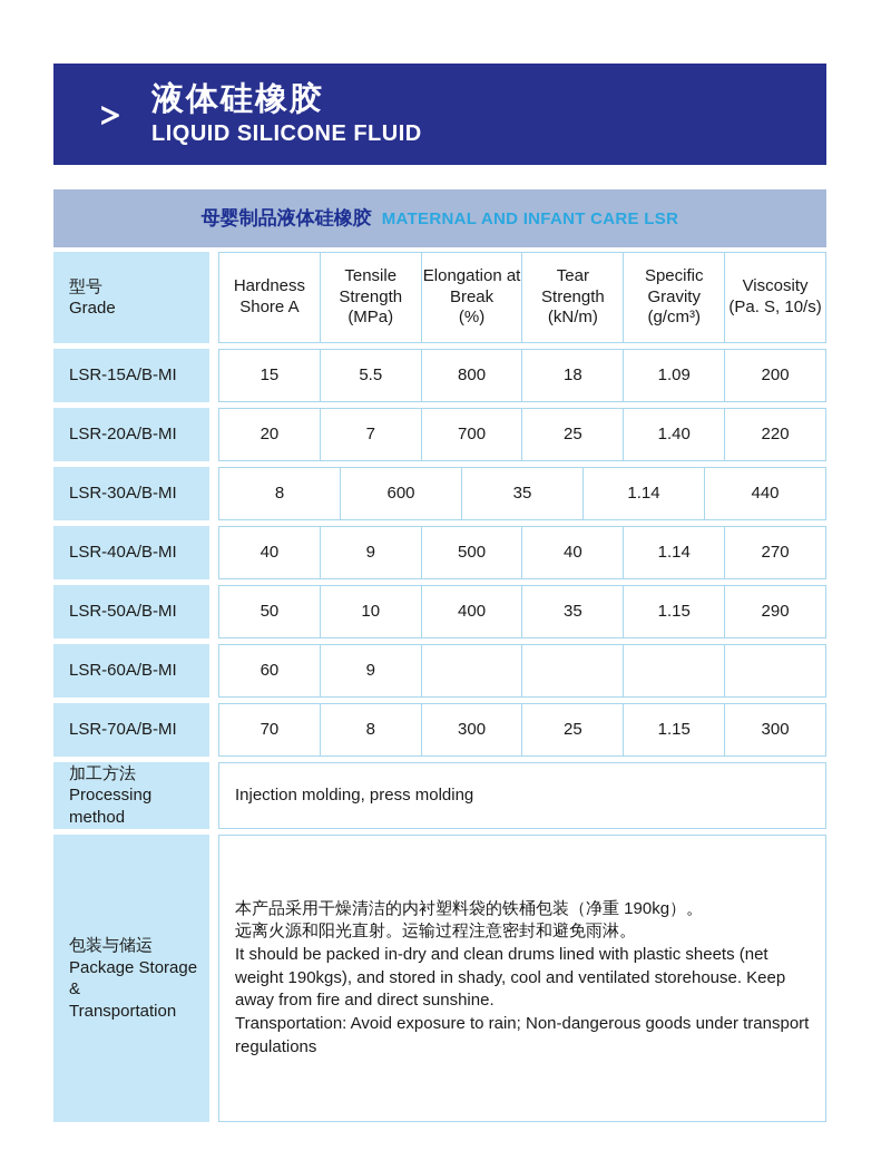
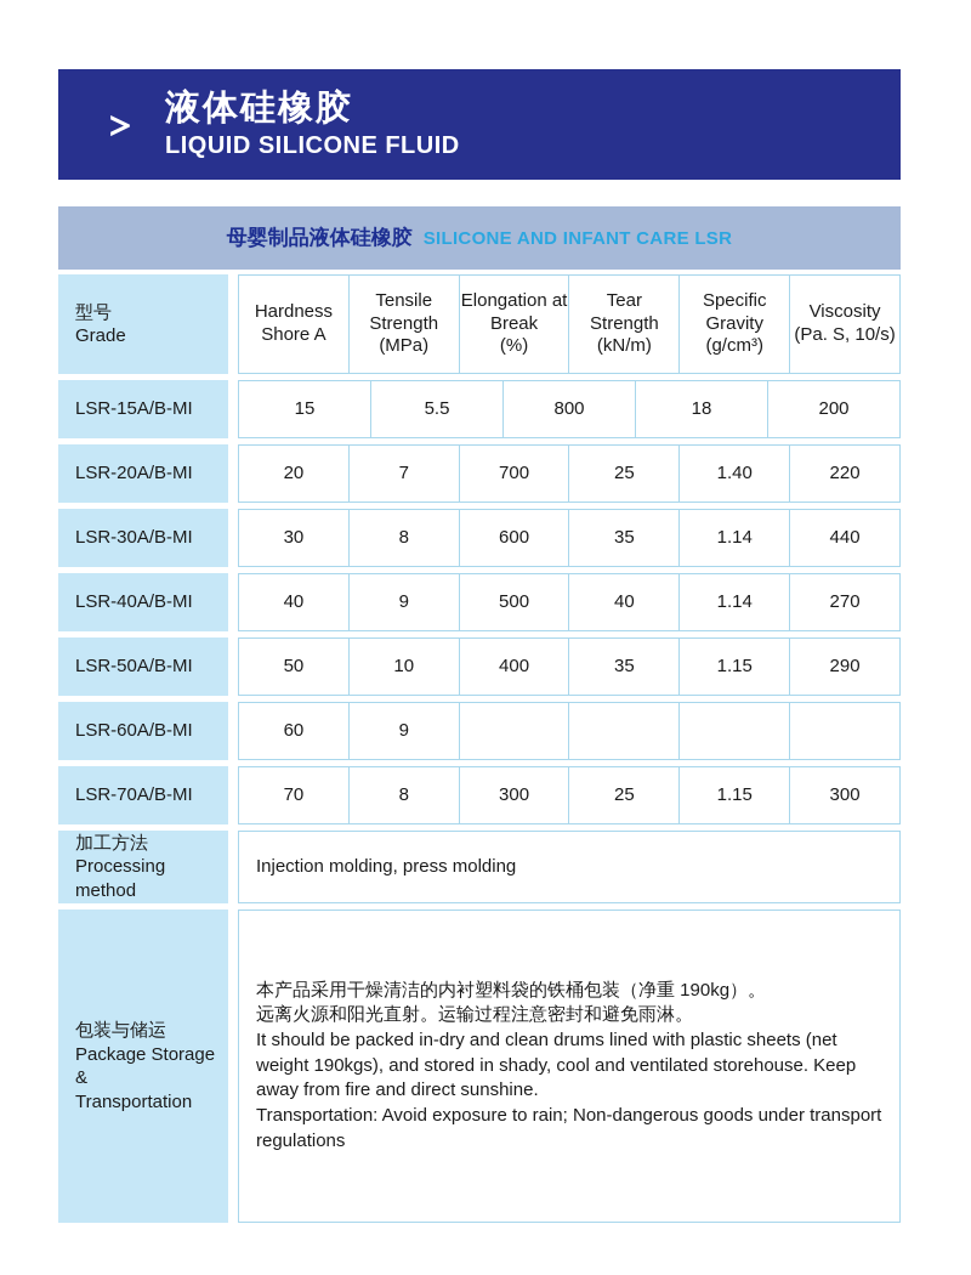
  ＞
  液体硅橡胶
  LIQUID SILICONE FLUID
  母婴制品液体硅橡胶
- MATERNAL AND INFANT CARE LSR
+ SILICONE AND INFANT CARE LSR
  型号
  Grade
  Hardness
  Shore A
  Tensile
  Strength
  (MPa)
  Elongation at
  Break
  (%)
  Tear
  Strength
  (kN/m)
  Specific
  Gravity
  (g/cm³)
  Viscosity
  (Pa. S, 10/s)
  LSR-15A/B-MI
  15
  5.5
  800
  18
- 1.09
  200
  LSR-20A/B-MI
  20
  7
  700
  25
  1.40
  220
  LSR-30A/B-MI
+ 30
  8
  600
  35
  1.14
  440
  LSR-40A/B-MI
  40
  9
  500
  40
  1.14
  270
  LSR-50A/B-MI
  50
  10
  400
  35
  1.15
  290
  LSR-60A/B-MI
  60
  9
  LSR-70A/B-MI
  70
  8
  300
  25
  1.15
  300
  加工方法
  Processing method
  Injection molding, press molding
  包装与储运
  Package Storage &
  Transportation
  本产品采用干燥清洁的内衬塑料袋的铁桶包装（净重 190kg）。
  远离火源和阳光直射。运输过程注意密封和避免雨淋。
  It should be packed in-dry and clean drums lined with plastic sheets (net weight 190kgs), and stored in shady, cool and ventilated storehouse. Keep away from fire and direct sunshine.
  Transportation: Avoid exposure to rain; Non-dangerous goods under transport regulations
